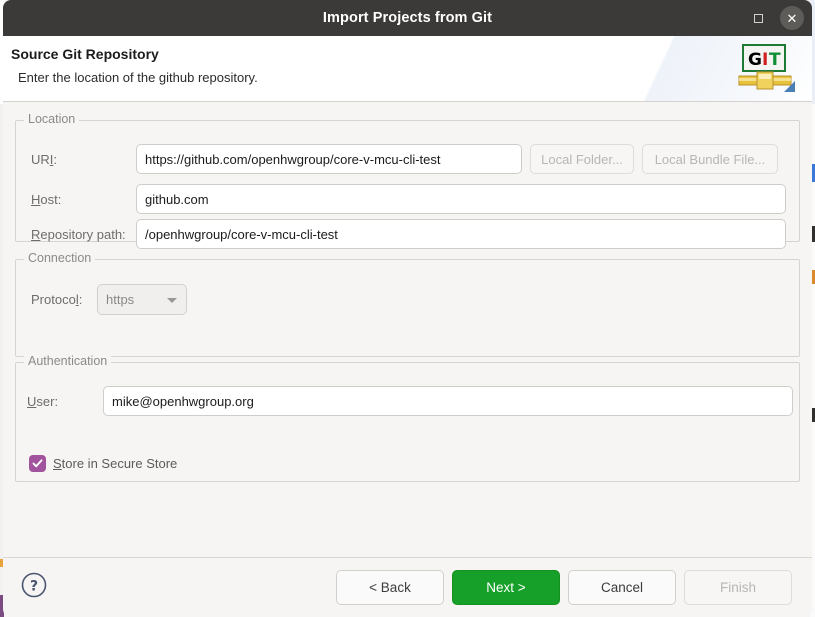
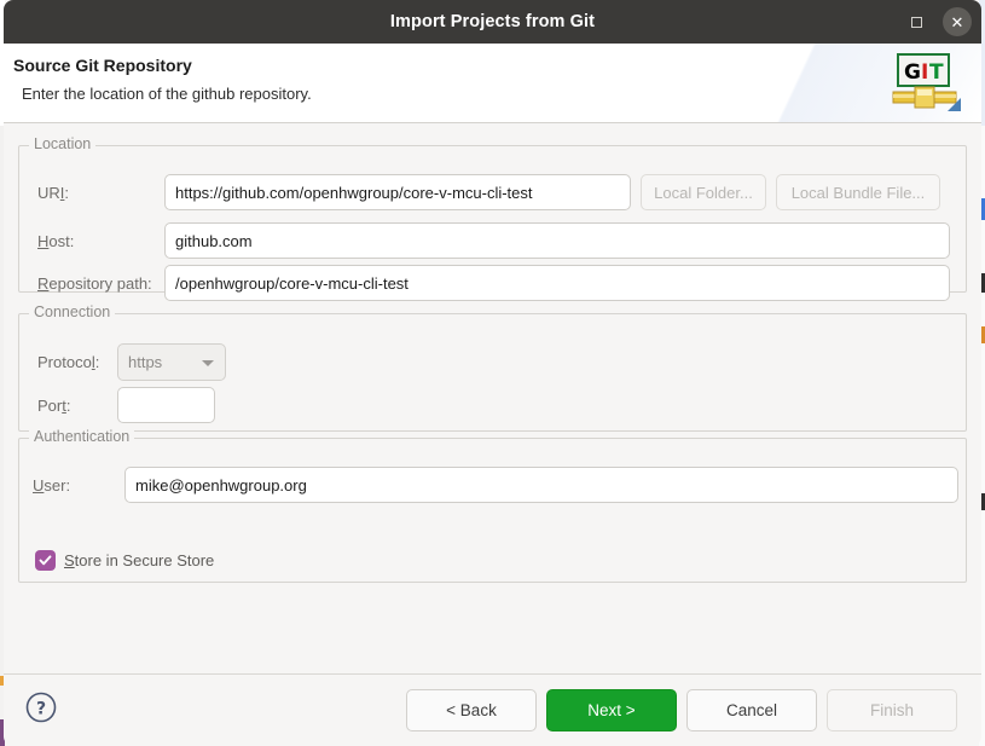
  Import Projects from Git
  ✕
  Source Git Repository
  Enter the location of the github repository.
  G
  I
  T
  Location
  URI:
  https://github.com/openhwgroup/core-v-mcu-cli-test
  Local Folder...
  Local Bundle File...
  Host:
  github.com
  Repository path:
  /openhwgroup/core-v-mcu-cli-test
  Connection
  Protocol:
  https
+ Port:
  Authentication
  User:
  mike@openhwgroup.org
  Store in Secure Store
  ?
  < Back
  Next >
  Cancel
  Finish
